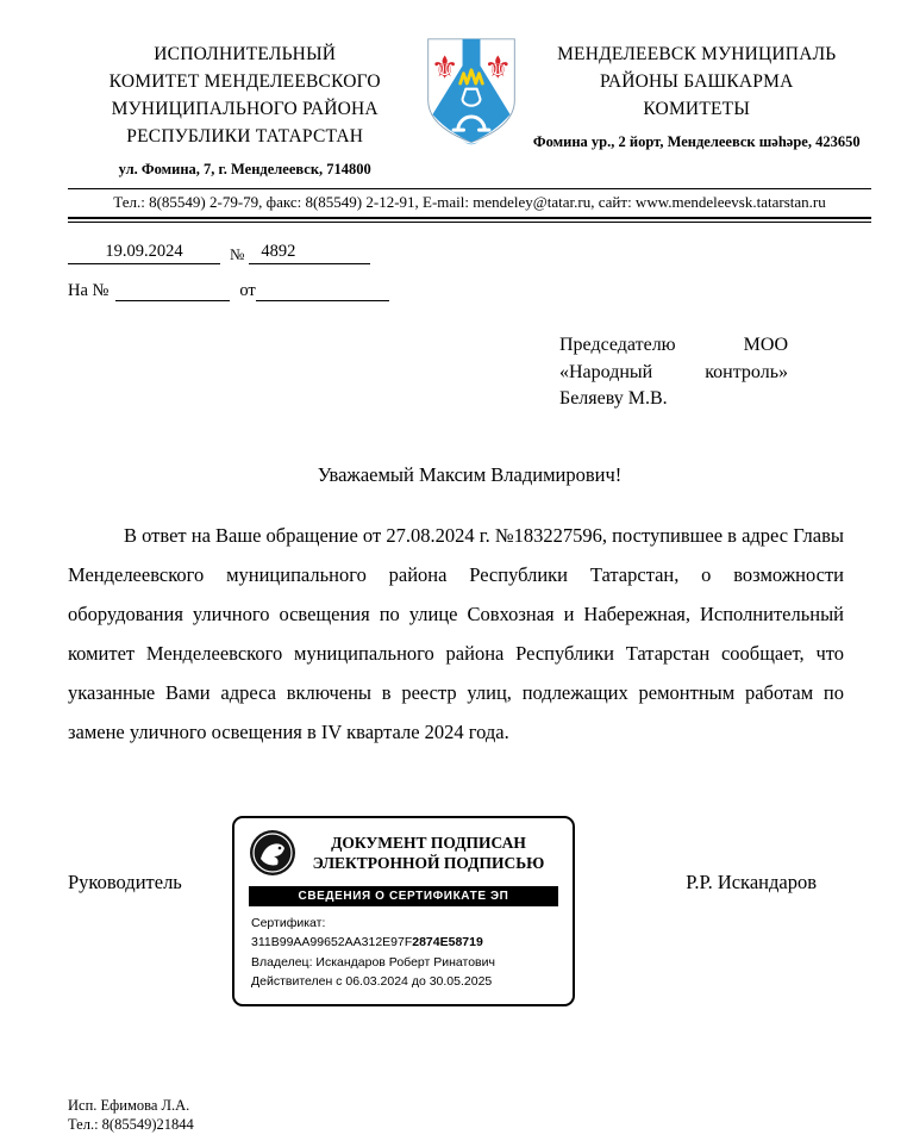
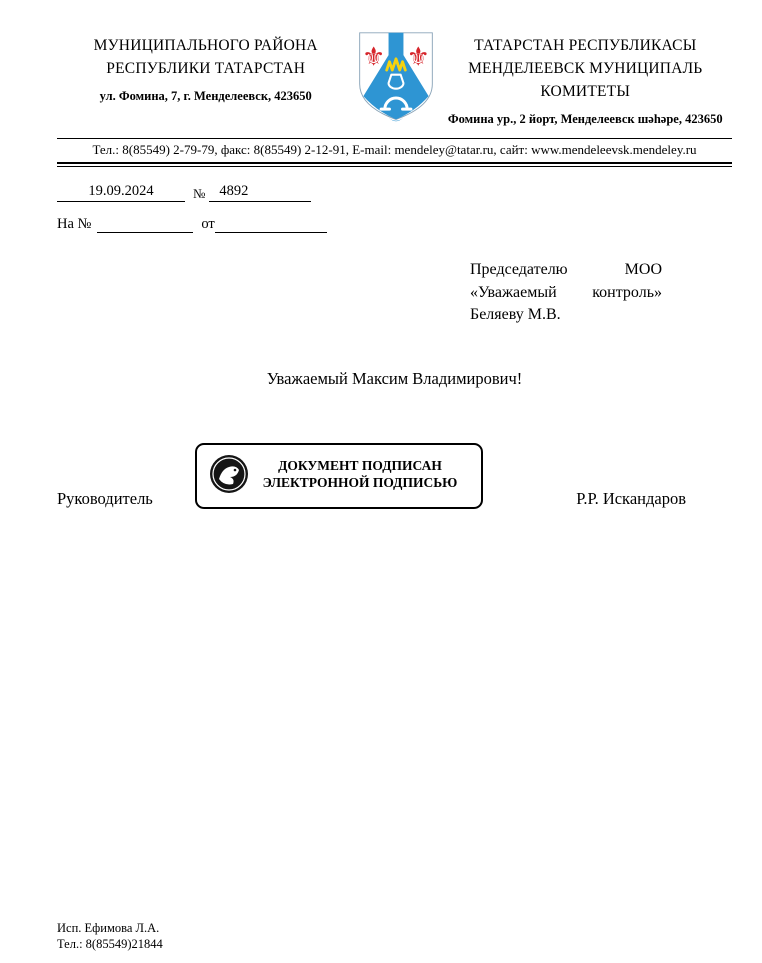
- ИСПОЛНИТЕЛЬНЫЙ
- КОМИТЕТ МЕНДЕЛЕЕВСКОГО
  МУНИЦИПАЛЬНОГО РАЙОНА
  РЕСПУБЛИКИ ТАТАРСТАН
- ул. Фомина, 7, г. Менделеевск, 714800
+ ул. Фомина, 7, г. Менделеевск, 423650
  ⚜
  ⚜
+ ТАТАРСТАН РЕСПУБЛИКАСЫ
  МЕНДЕЛЕЕВСК МУНИЦИПАЛЬ
- РАЙОНЫ БАШКАРМА
  КОМИТЕТЫ
  Фомина ур., 2 йорт, Менделеевск шәһәре, 423650
- Тел.: 8(85549) 2-79-79, факс: 8(85549) 2-12-91, E-mail: mendeley@tatar.ru, сайт: www.mendeleevsk.tatarstan.ru
+ Тел.: 8(85549) 2-79-79, факс: 8(85549) 2-12-91, E-mail: mendeley@tatar.ru, сайт: www.mendeleevsk.mendeley.ru
  19.09.2024
  №
  4892
  На №
  от
- Председателю МОО «Народный контроль» Беляеву М.В.
+ Председателю МОО «Уважаемый контроль» Беляеву М.В.
  Уважаемый Максим Владимирович!
- В ответ на Ваше обращение от 27.08.2024 г. №183227596, поступившее в адрес Главы Менделеевского муниципального района Республики Татарстан, о возможности оборудования уличного освещения по улице Совхозная и Набережная, Исполнительный комитет Менделеевского муниципального района Республики Татарстан сообщает, что указанные Вами адреса включены в реестр улиц, подлежащих ремонтным работам по замене уличного освещения в IV квартале 2024 года.
  Руководитель
  ДОКУМЕНТ ПОДПИСАН
  ЭЛЕКТРОННОЙ ПОДПИСЬЮ
- СВЕДЕНИЯ О СЕРТИФИКАТЕ ЭП
- Сертификат: 311B99AA99652AA312E97F2874E58719
- Владелец: Искандаров Роберт Ринатович
- Действителен с 06.03.2024 до 30.05.2025
  Р.Р. Искандаров
  Исп. Ефимова Л.А.
  Тел.: 8(85549)21844
